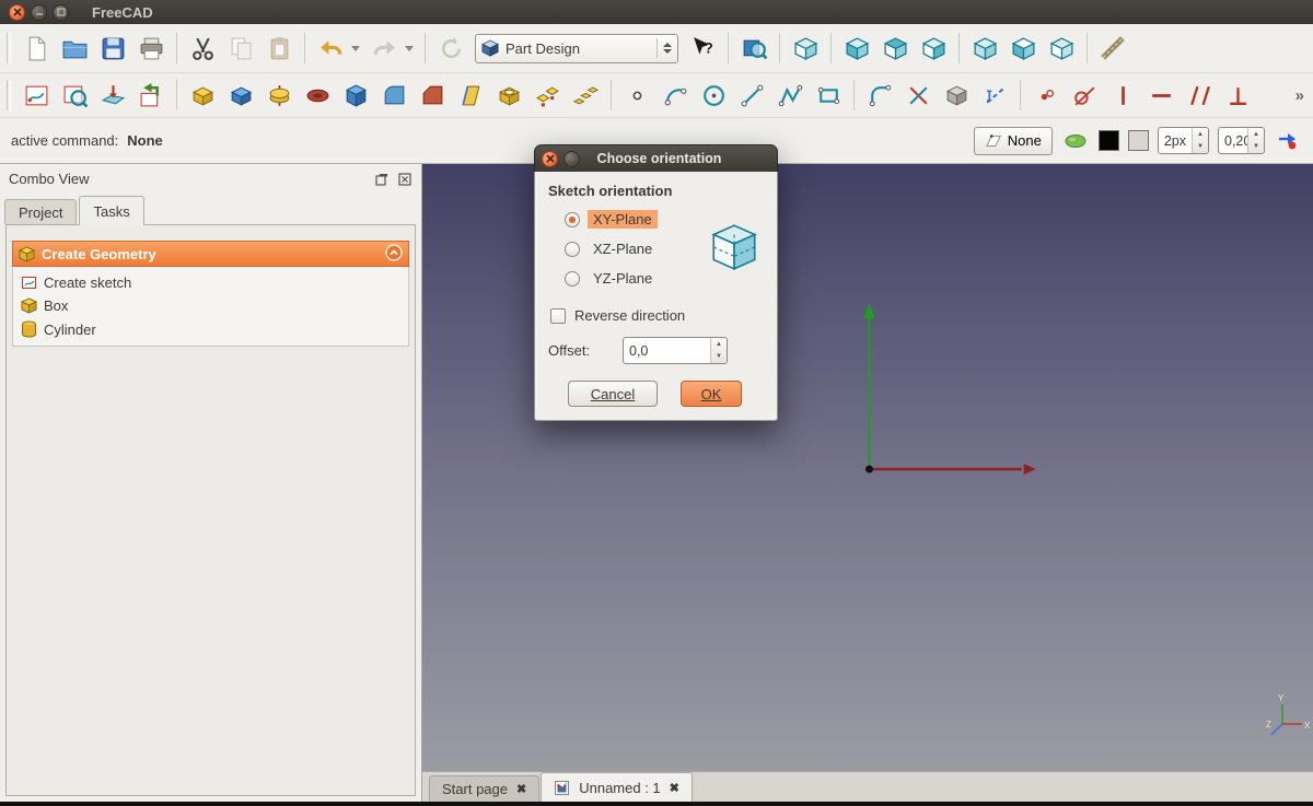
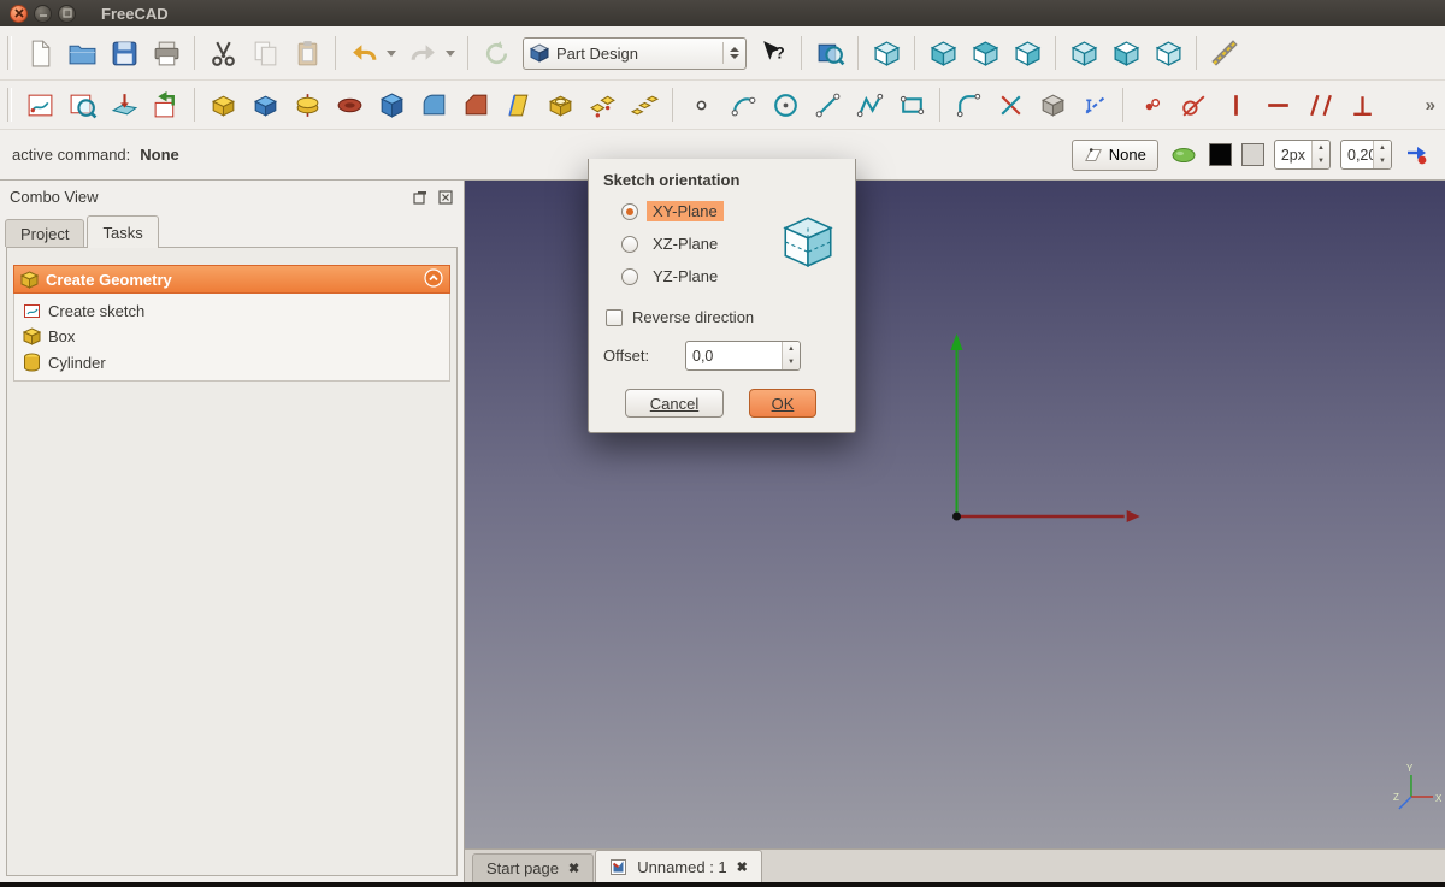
  FreeCAD
  Part Design
  ?
  »
  active command:
  None
  None
  2px
  0,2
  Combo View
  Project
  Tasks
  Create Geometry
  Create sketch
  Box
  Cylinder
  Y
  X
  Z
  Start page
  ✖
  Unnamed : 1
  ✖
- Choose orientation
  Sketch orientation
  XY-Plane
  XZ-Plane
  YZ-Plane
  Reverse direction
  Offset:
  0,0
  Cancel
  OK
